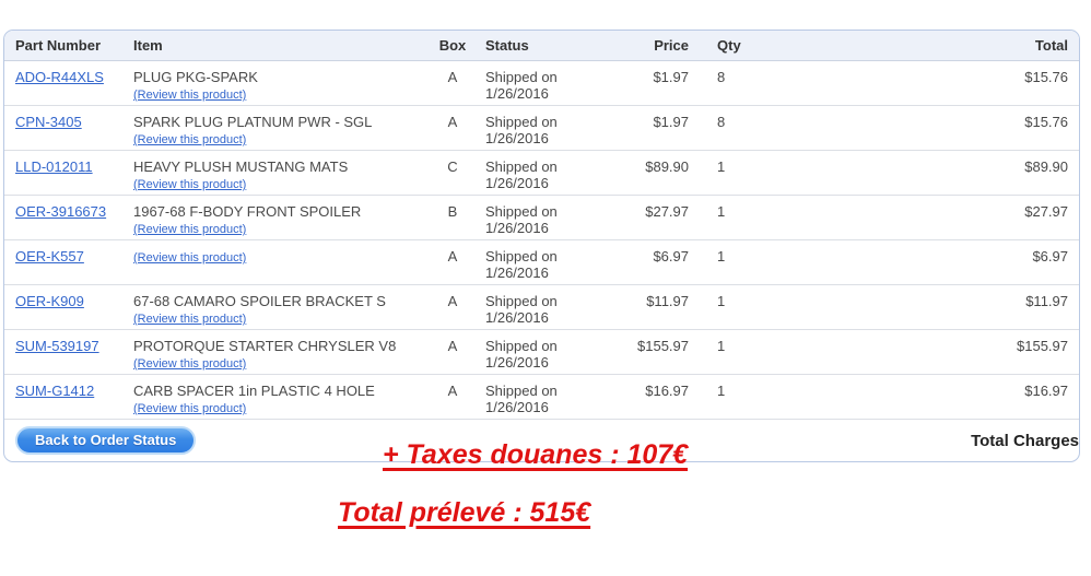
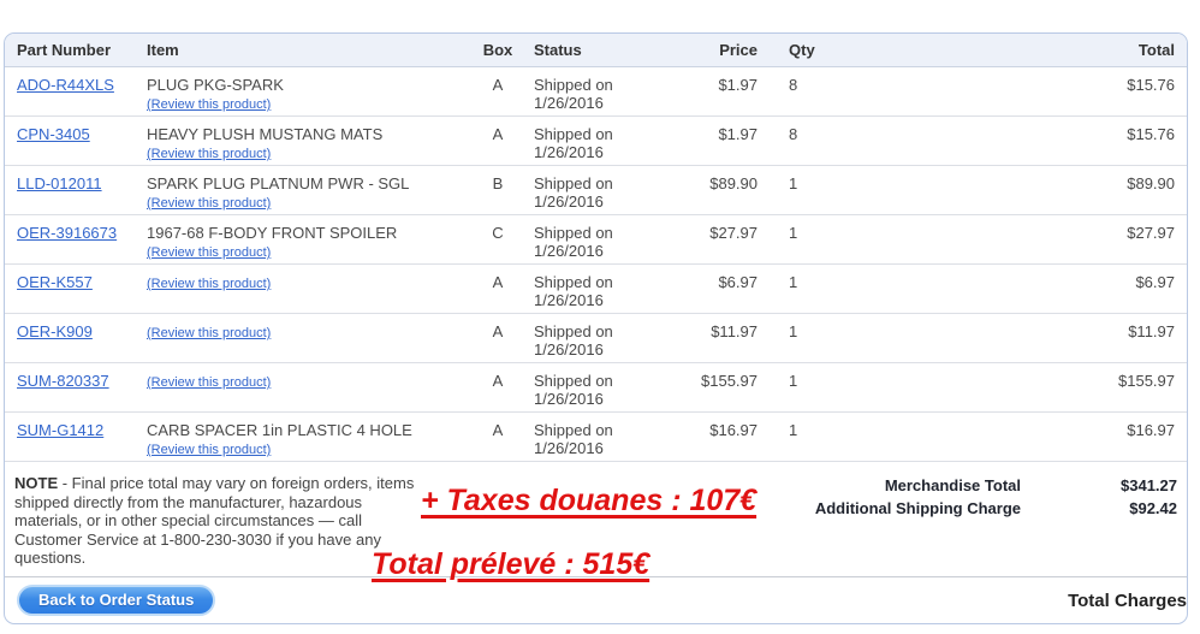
  Part Number
  Item
  Box
  Status
  Price
  Qty
  Total
  ADO-R44XLS
  PLUG PKG-SPARK
  (Review this product)
  A
  Shipped on
  1/26/2016
  $1.97
  8
  $15.76
  CPN-3405
- SPARK PLUG PLATNUM PWR - SGL
+ HEAVY PLUSH MUSTANG MATS
  (Review this product)
  A
  Shipped on
  1/26/2016
  $1.97
  8
  $15.76
  LLD-012011
- HEAVY PLUSH MUSTANG MATS
+ SPARK PLUG PLATNUM PWR - SGL
  (Review this product)
- C
+ B
  Shipped on
  1/26/2016
  $89.90
  1
  $89.90
  OER-3916673
  1967-68 F-BODY FRONT SPOILER
  (Review this product)
- B
+ C
  Shipped on
  1/26/2016
  $27.97
  1
  $27.97
  OER-K557
  (Review this product)
  A
  Shipped on
  1/26/2016
  $6.97
  1
  $6.97
  OER-K909
- 67-68 CAMARO SPOILER BRACKET S
  (Review this product)
  A
  Shipped on
  1/26/2016
  $11.97
  1
  $11.97
- SUM-539197
+ SUM-820337
- PROTORQUE STARTER CHRYSLER V8
  (Review this product)
  A
  Shipped on
  1/26/2016
  $155.97
  1
  $155.97
  SUM-G1412
  CARB SPACER 1in PLASTIC 4 HOLE
  (Review this product)
  A
  Shipped on
  1/26/2016
  $16.97
  1
  $16.97
+ NOTE - Final price total may vary on foreign orders, items shipped directly from the manufacturer, hazardous materials, or in other special circumstances — call Customer Service at 1-800-230-3030 if you have any questions.
+ Merchandise Total
+ $341.27
+ Additional Shipping Charge
+ $92.42
  Back to Order Status
  Total Charges
  + Taxes douanes : 107€
  Total prélevé : 515€
